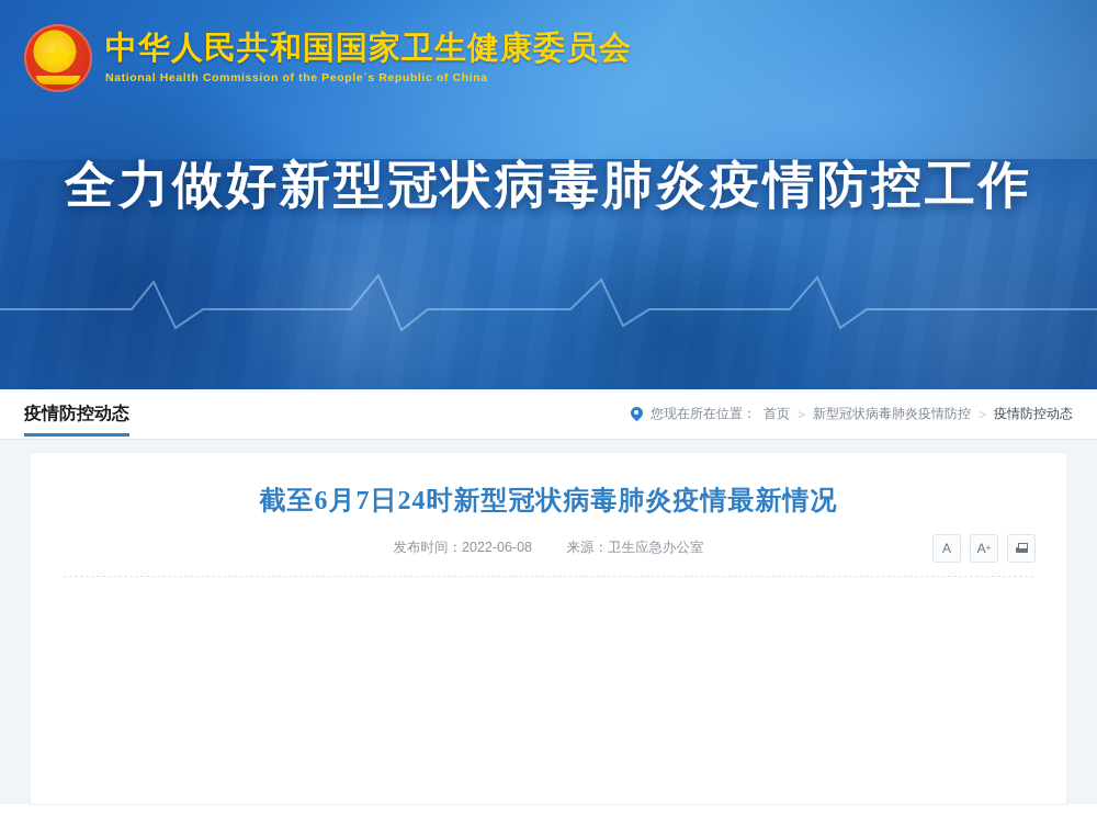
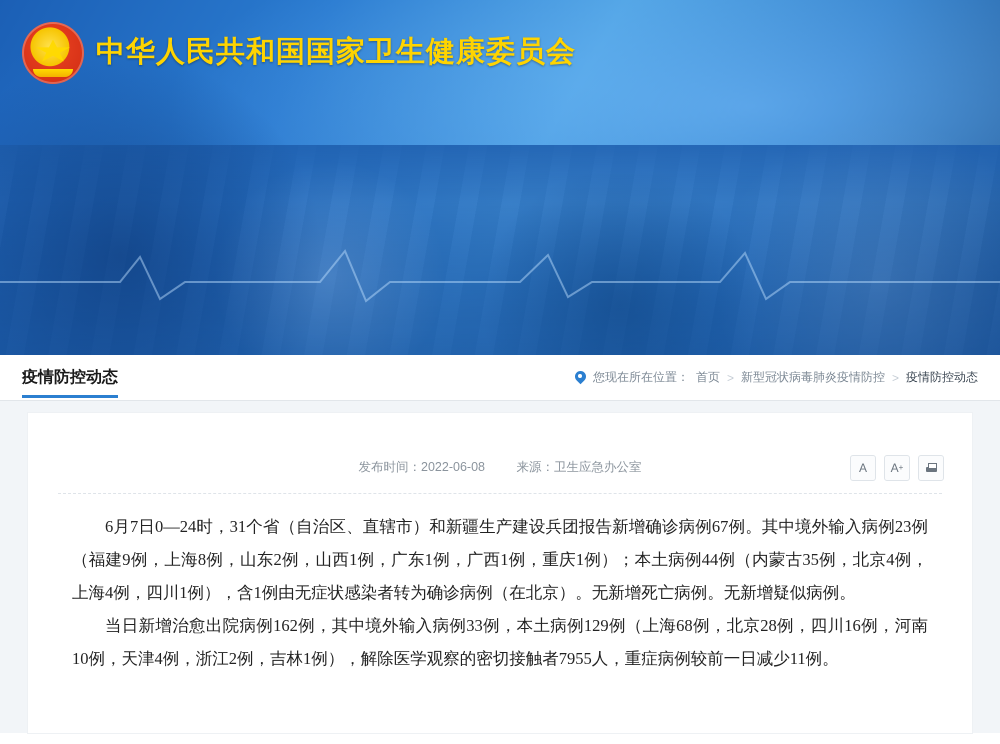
  中华人民共和国国家卫生健康委员会
- National Health Commission of the People´s Republic of China
- 全力做好新型冠状病毒肺炎疫情防控工作
  疫情防控动态
  您现在所在位置：
  首页
  >
  新型冠状病毒肺炎疫情防控
  >
  疫情防控动态
- 截至6月7日24时新型冠状病毒肺炎疫情最新情况
  发布时间：2022-06-08 来源：卫生应急办公室
  A
  A
  +
+ 6月7日0—24时，31个省（自治区、直辖市）和新疆生产建设兵团报告新增确诊病例67例。其中境外输入病例23例（福建9例，上海8例，山东2例，山西1例，广东1例，广西1例，重庆1例）；本土病例44例（内蒙古35例，北京4例，上海4例，四川1例），含1例由无症状感染者转为确诊病例（在北京）。无新增死亡病例。无新增疑似病例。
+ 当日新增治愈出院病例162例，其中境外输入病例33例，本土病例129例（上海68例，北京28例，四川16例，河南10例，天津4例，浙江2例，吉林1例），解除医学观察的密切接触者7955人，重症病例较前一日减少11例。
